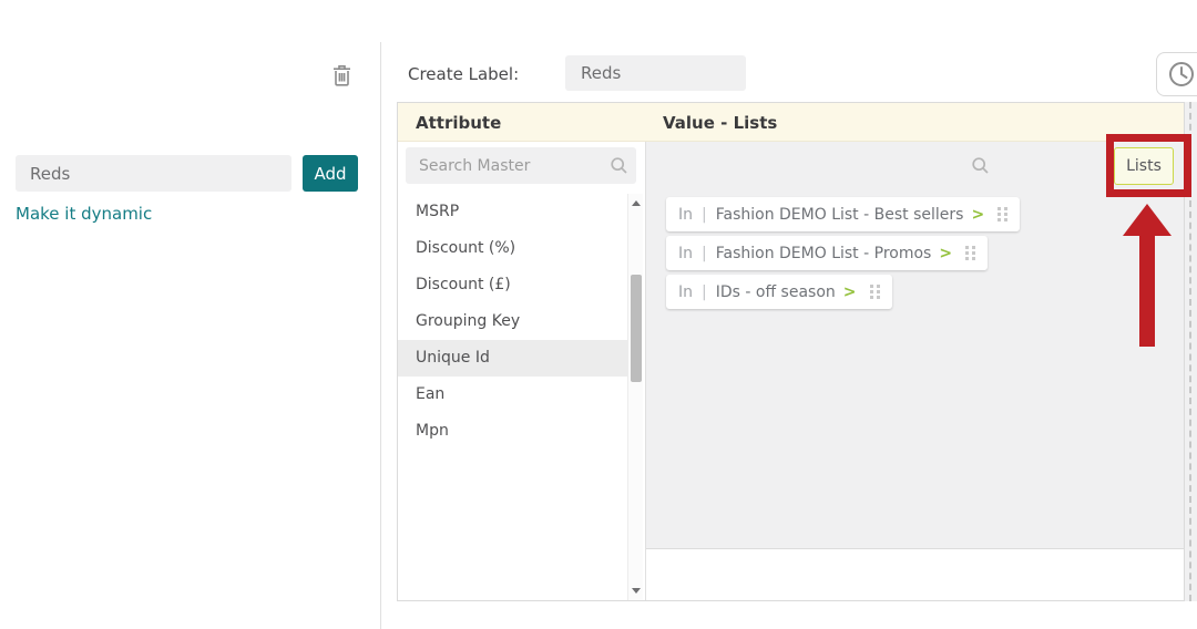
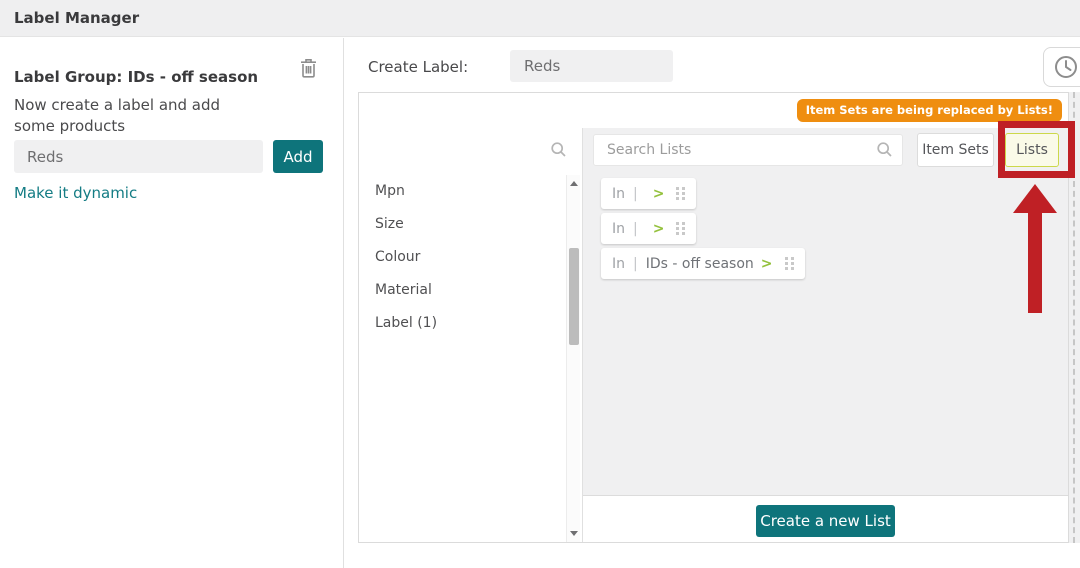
+ Label Manager
+ Label Group: IDs - off season
+ Now create a label and add some products
  Reds
  Add
  Make it dynamic
  Create Label:
  Reds
- Attribute
- Value - Lists
- Search Master
- MSRP
- Discount (%)
- Discount (£)
- Grouping Key
- Unique Id
- Ean
  Mpn
+ Size
+ Colour
+ Material
+ Label (1)
+ Search Lists
+ Item Sets
  Lists
  In
  |
- Fashion DEMO List - Best sellers
  >
  In
  |
- Fashion DEMO List - Promos
  >
  In
  |
  IDs - off season
  >
+ Create a new List
+ Item Sets are being replaced by Lists!
